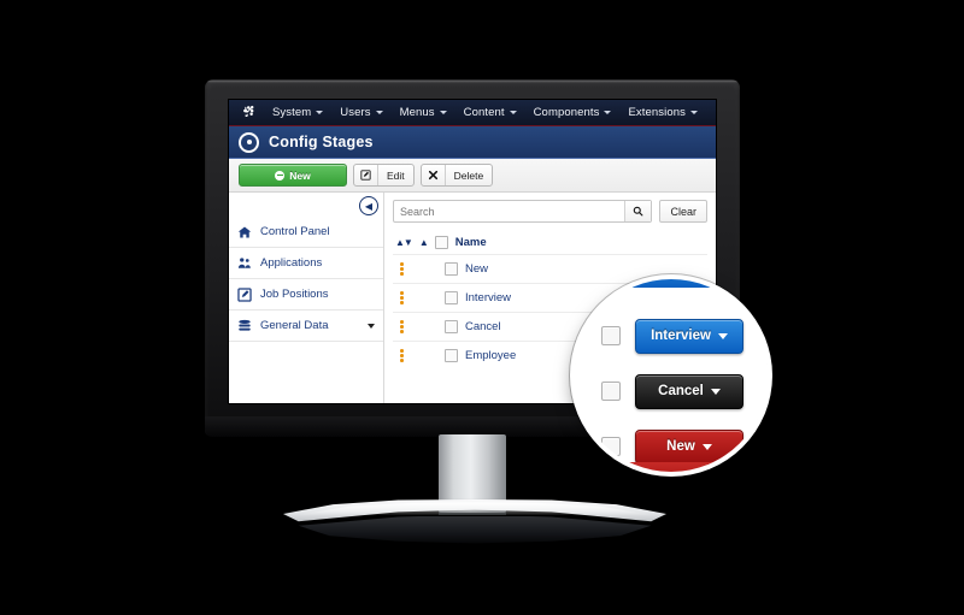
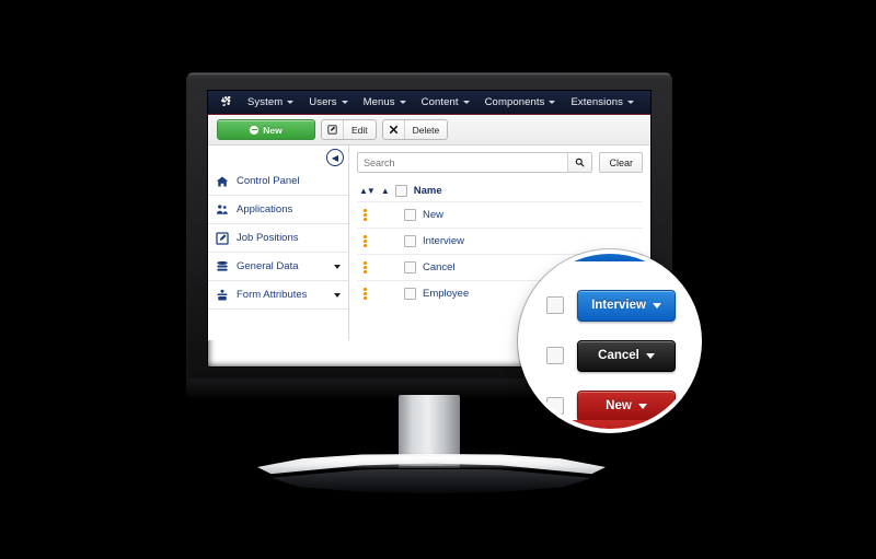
  System
  Users
  Menus
  Content
  Components
  Extensions
- Config Stages
  New
  Edit
  Delete
  ◀
  Control Panel
  Applications
  Job Positions
  General Data
+ Form Attributes
  Search
  Clear
  ▲▼
  ▲
  Name
  New
  Interview
  Cancel
  Employee
  Interview
  Cancel
  New
